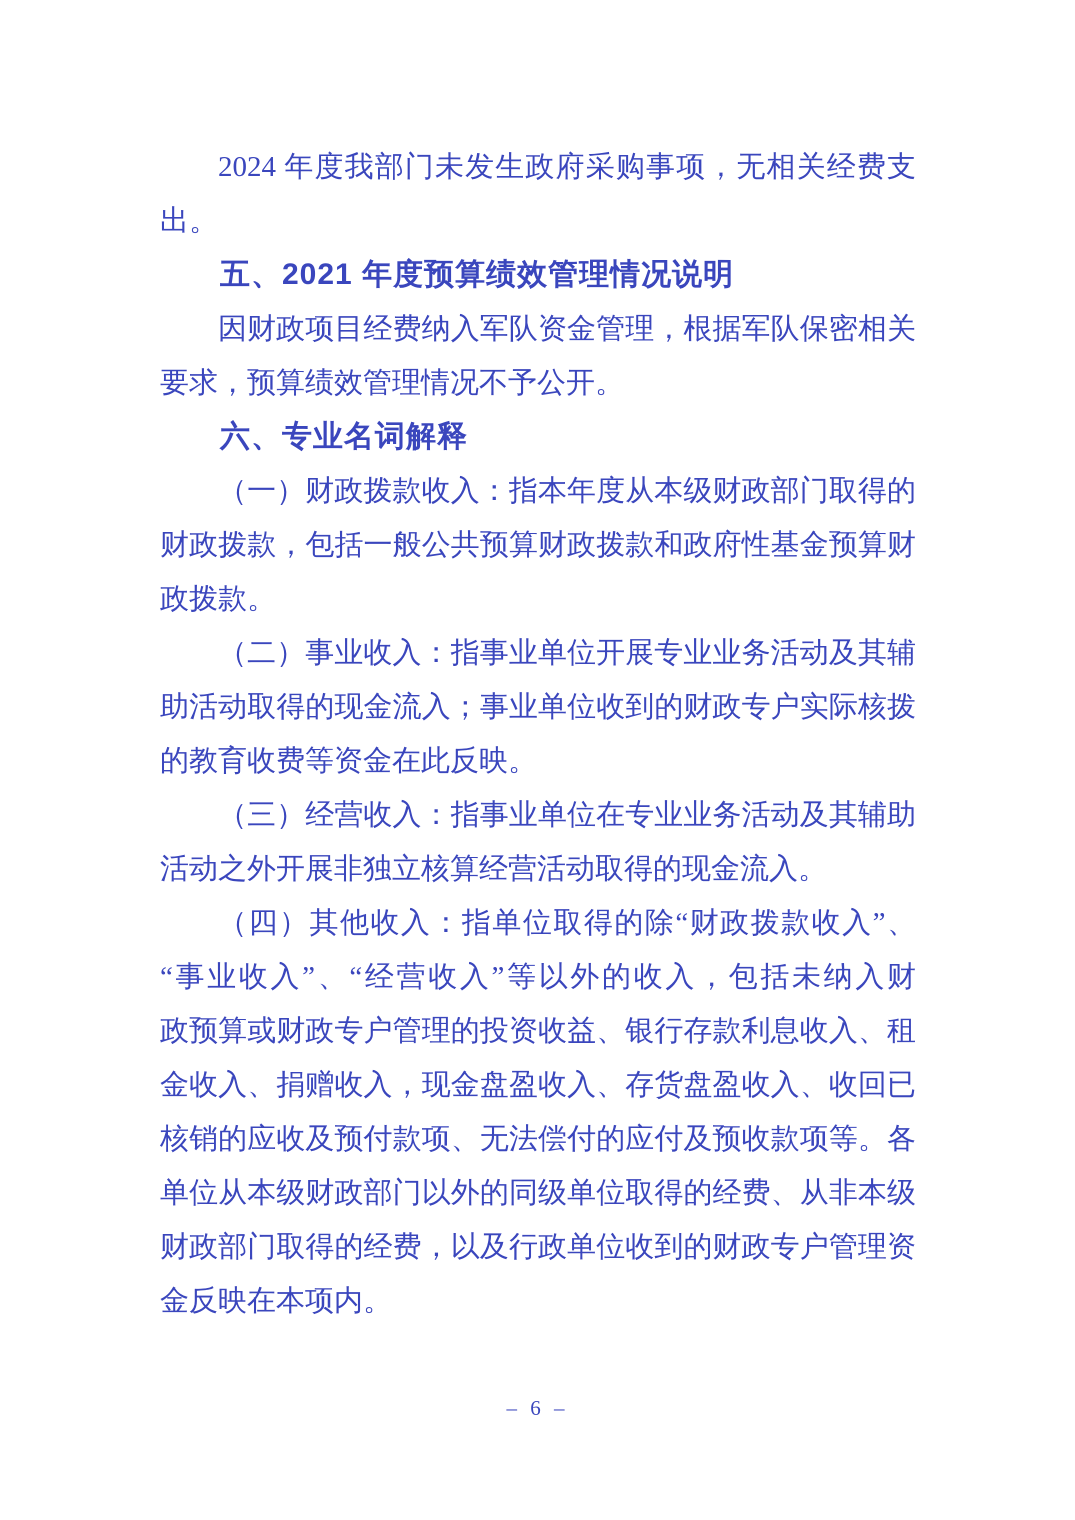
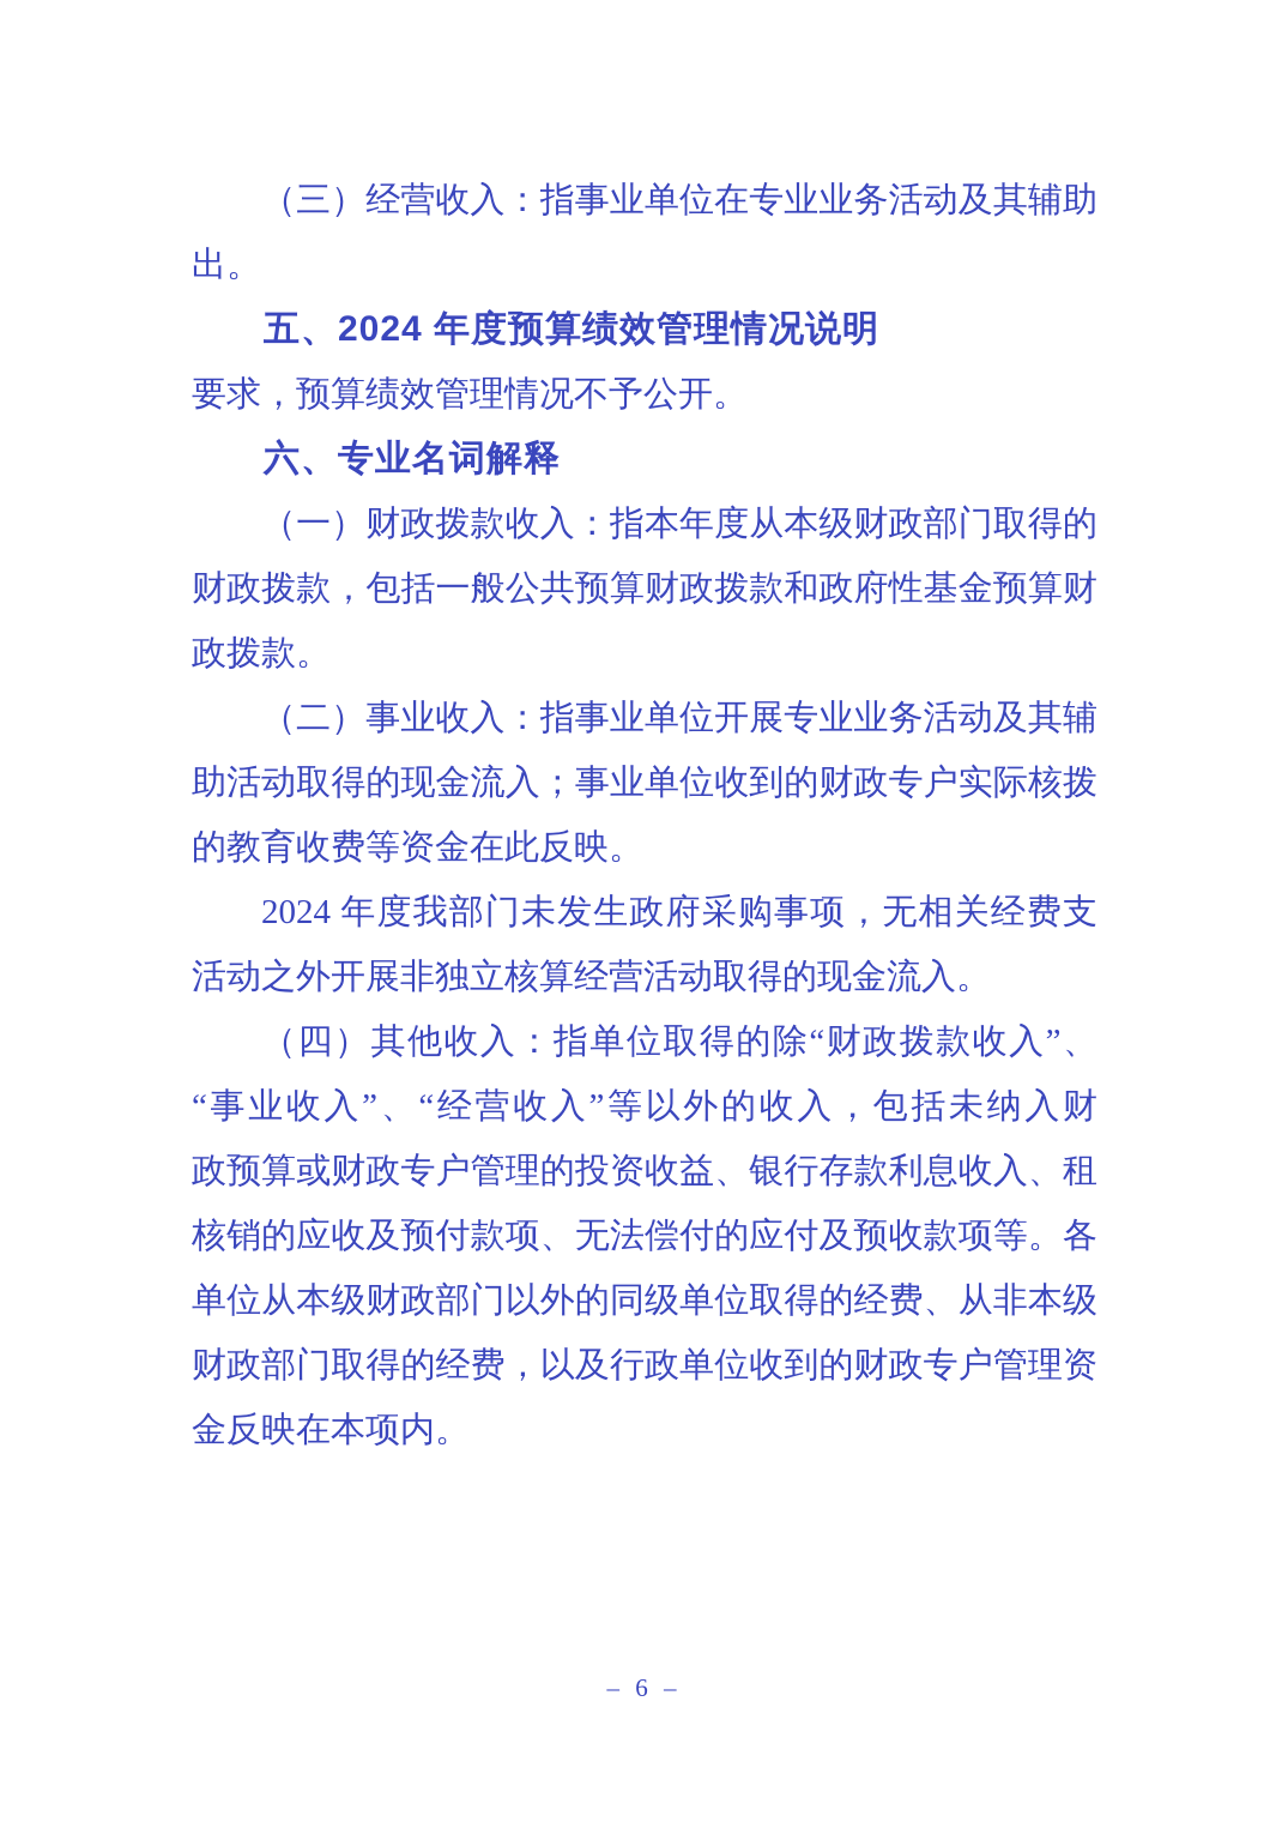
- 2024 年度我部门未发生政府采购事项，无相关经费支
+ （三）经营收入：指事业单位在专业业务活动及其辅助
  出。
- 五、2021 年度预算绩效管理情况说明
+ 五、2024 年度预算绩效管理情况说明
- 因财政项目经费纳入军队资金管理，根据军队保密相关
  要求，预算绩效管理情况不予公开。
  六、专业名词解释
  （一）财政拨款收入：指本年度从本级财政部门取得的
  财政拨款，包括一般公共预算财政拨款和政府性基金预算财
  政拨款。
  （二）事业收入：指事业单位开展专业业务活动及其辅
  助活动取得的现金流入；事业单位收到的财政专户实际核拨
  的教育收费等资金在此反映。
- （三）经营收入：指事业单位在专业业务活动及其辅助
+ 2024 年度我部门未发生政府采购事项，无相关经费支
  活动之外开展非独立核算经营活动取得的现金流入。
  （四）其他收入：指单位取得的除“财政拨款收入”、
  “事业收入”、“经营收入”等以外的收入，包括未纳入财
  政预算或财政专户管理的投资收益、银行存款利息收入、租
- 金收入、捐赠收入，现金盘盈收入、存货盘盈收入、收回已
  核销的应收及预付款项、无法偿付的应付及预收款项等。各
  单位从本级财政部门以外的同级单位取得的经费、从非本级
  财政部门取得的经费，以及行政单位收到的财政专户管理资
  金反映在本项内。
  – 6 –
